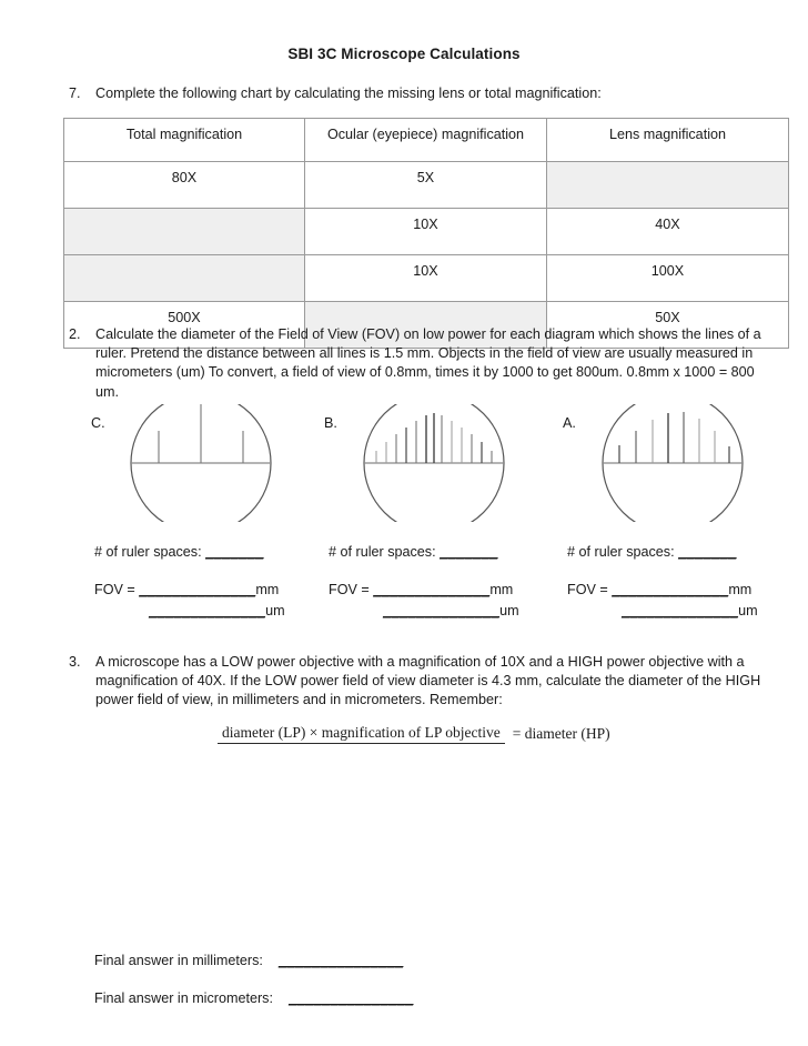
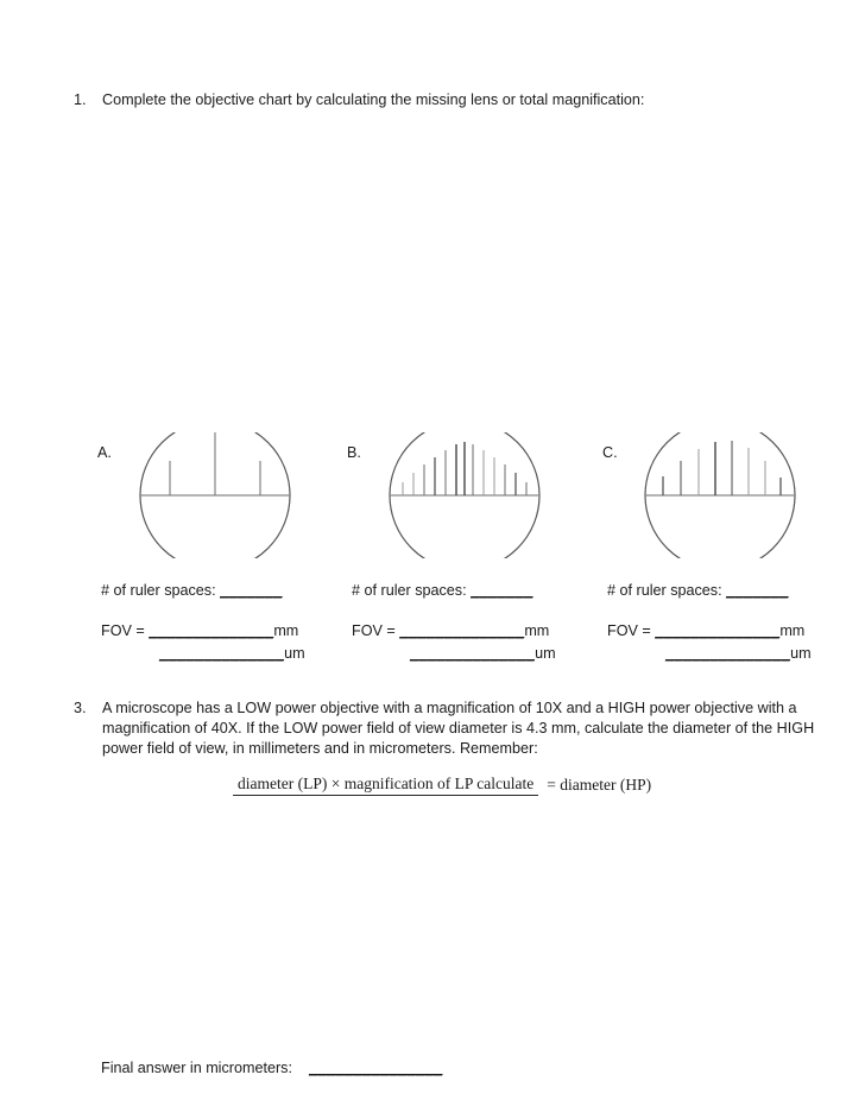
- SBI 3C Microscope Calculations
- 7.
+ 1.
- Complete the following chart by calculating the missing lens or total magnification:
+ Complete the objective chart by calculating the missing lens or total magnification:
- Total magnification	Ocular (eyepiece) magnification	Lens magnification
- 80X	5X
- 	10X	40X
- 	10X	100X
- 500X		50X
- 2.
- Calculate the diameter of the Field of View (FOV) on low power for each diagram which shows the lines of a ruler. Pretend the distance between all lines is 1.5 mm. Objects in the field of view are usually measured in micrometers (um) To convert, a field of view of 0.8mm, times it by 1000 to get 800um. 0.8mm x 1000 = 800 um.
- C.
+ A.
  B.
- A.
+ C.
  # of ruler spaces: _______
  FOV = ______________mm
  ______________um
  # of ruler spaces: _______
  FOV = ______________mm
  ______________um
  # of ruler spaces: _______
  FOV = ______________mm
  ______________um
  3.
  A microscope has a LOW power objective with a magnification of 10X and a HIGH power objective with a magnification of 40X. If the LOW power field of view diameter is 4.3 mm, calculate the diameter of the HIGH power field of view, in millimeters and in micrometers. Remember:
- diameter (LP) × magnification of LP objective
+ diameter (LP) × magnification of LP calculate
  = diameter (HP)
- Final answer in millimeters: _______________
  Final answer in micrometers: _______________
